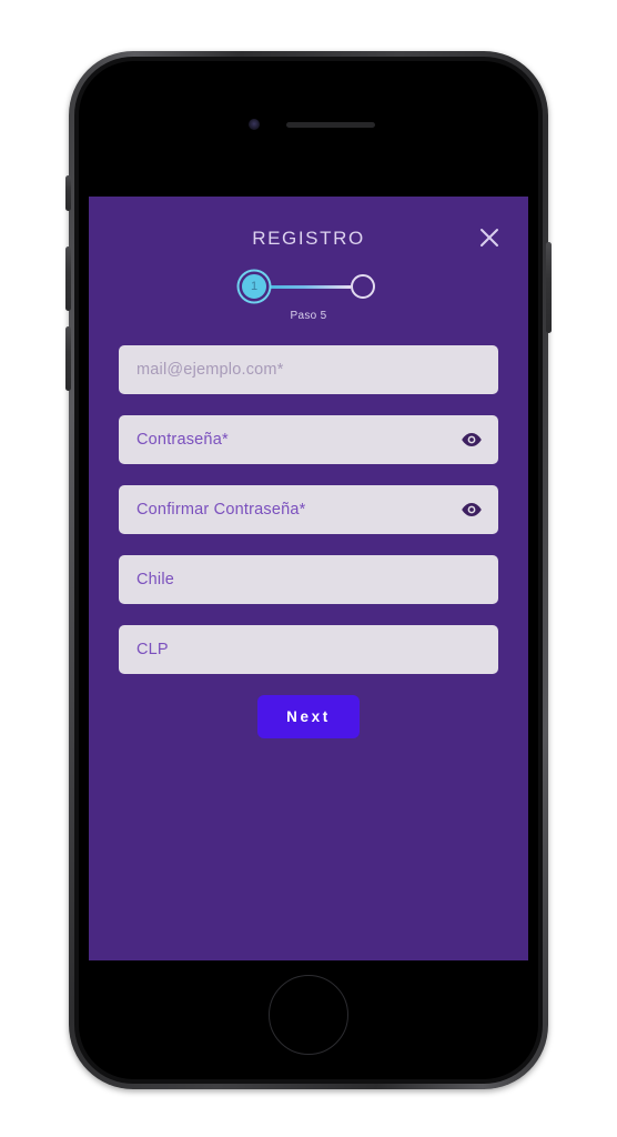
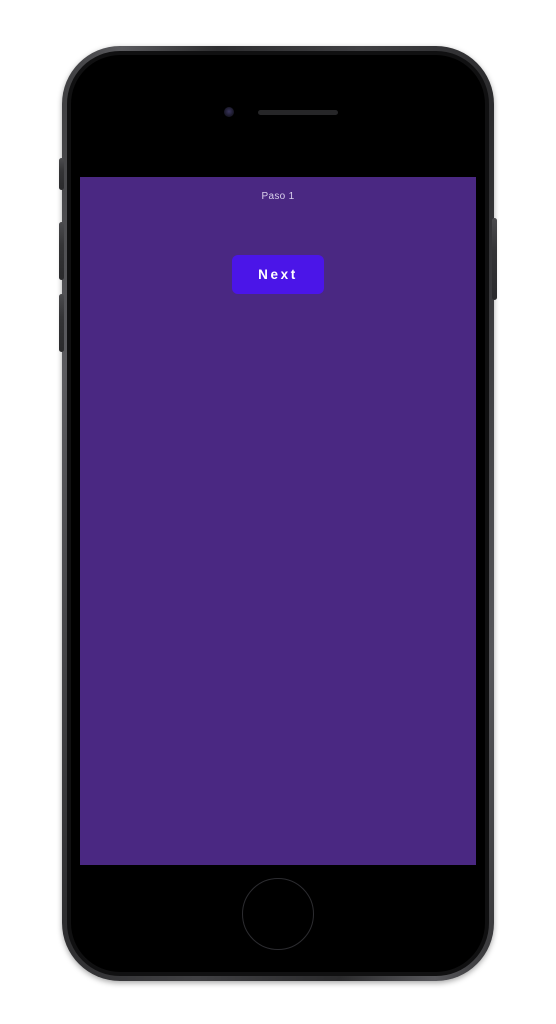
- REGISTRO
- 1
- Paso 5
+ Paso 1
- mail@ejemplo.com*
- Contraseña*
- Confirmar Contraseña*
- Chile
- CLP
  Next
